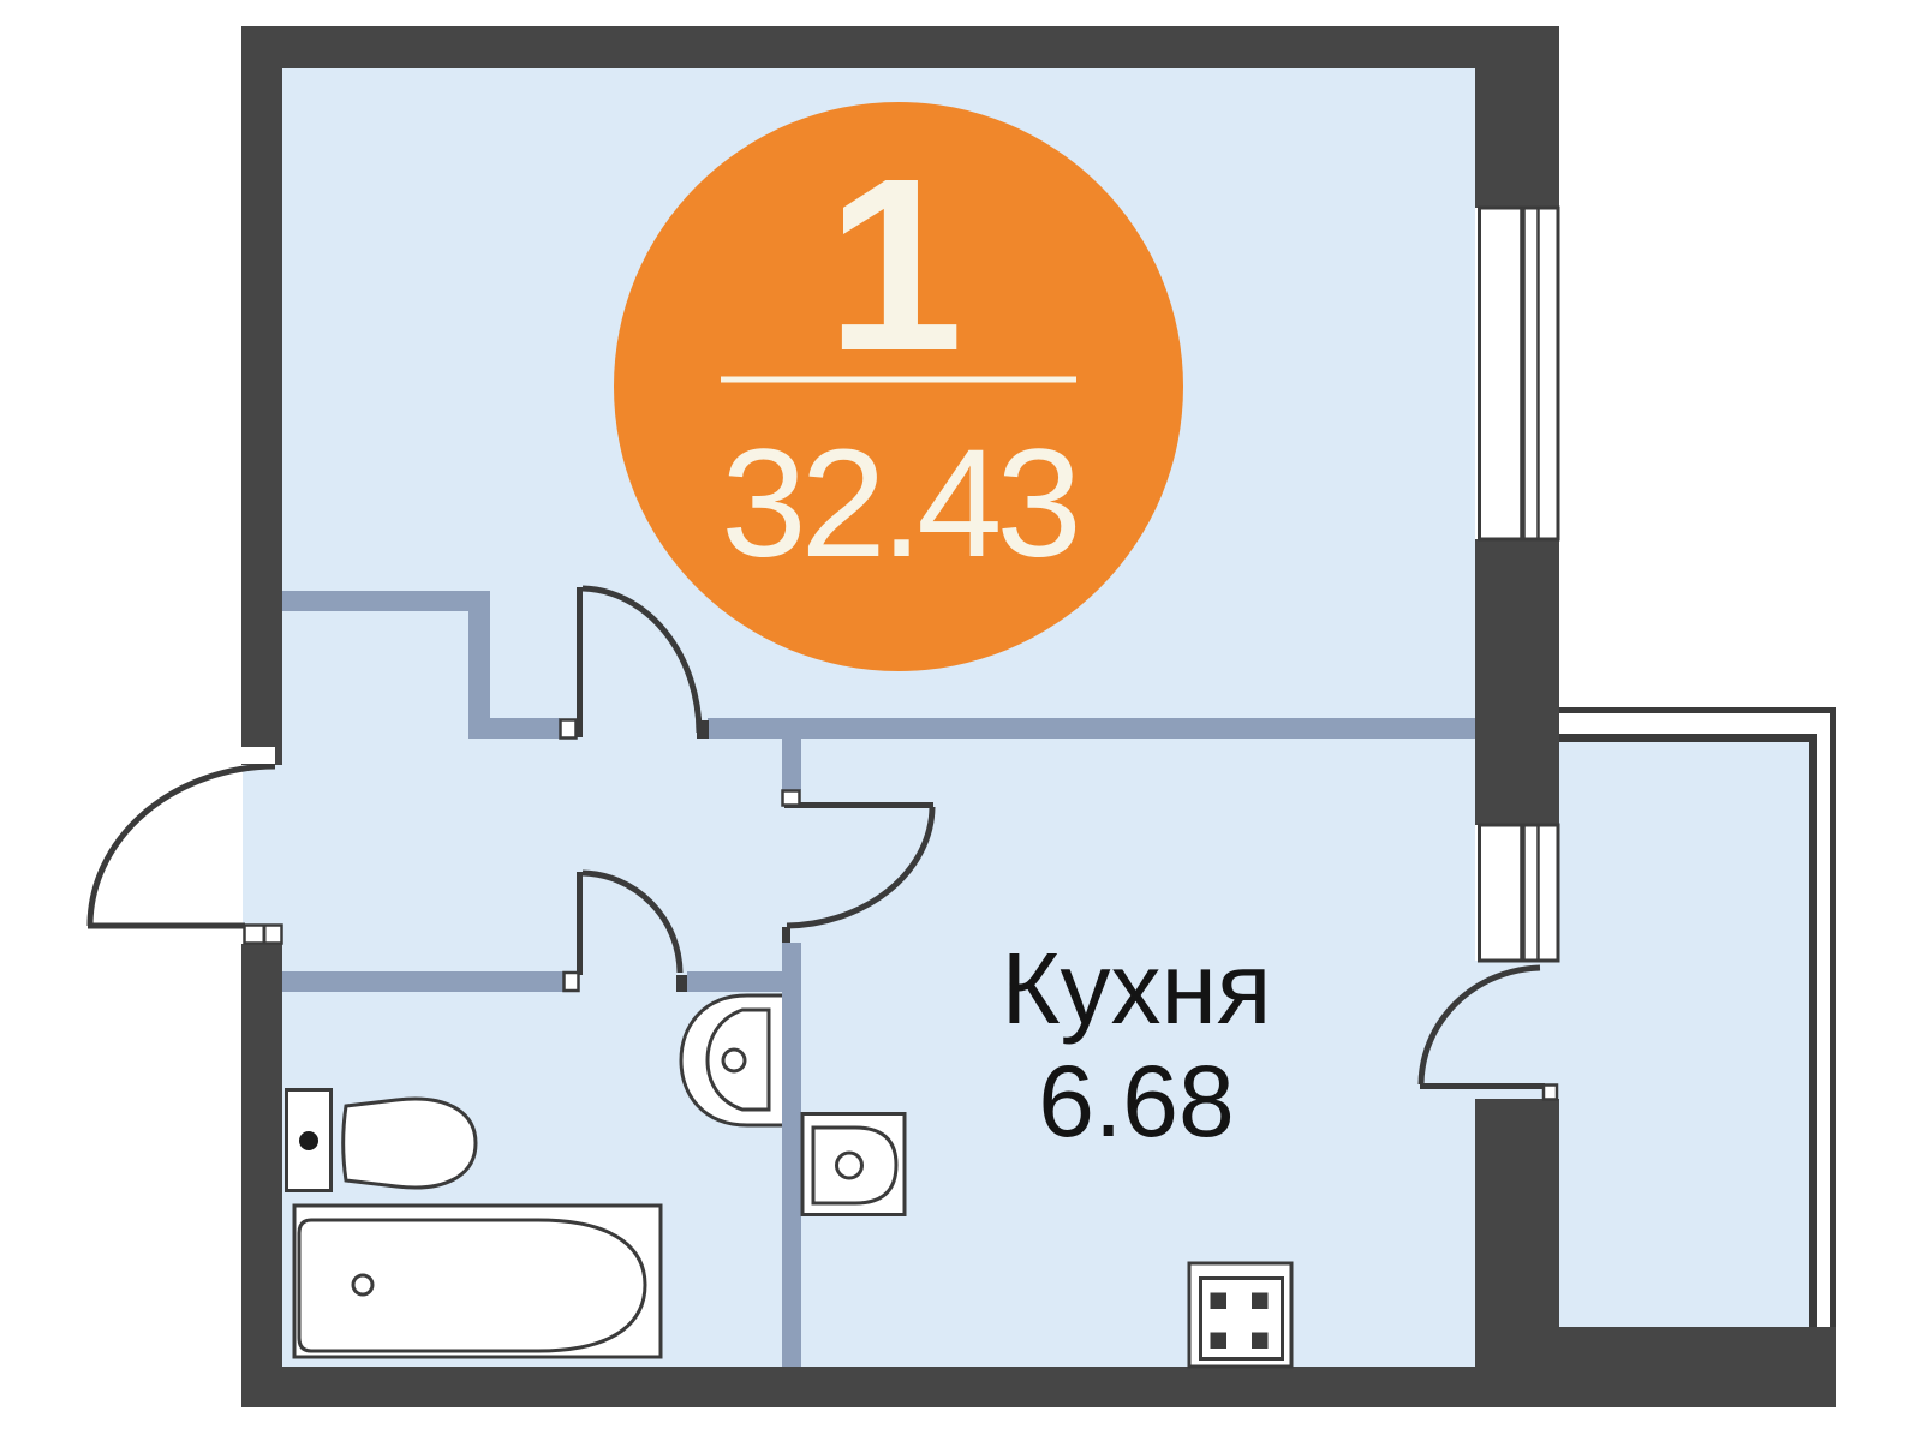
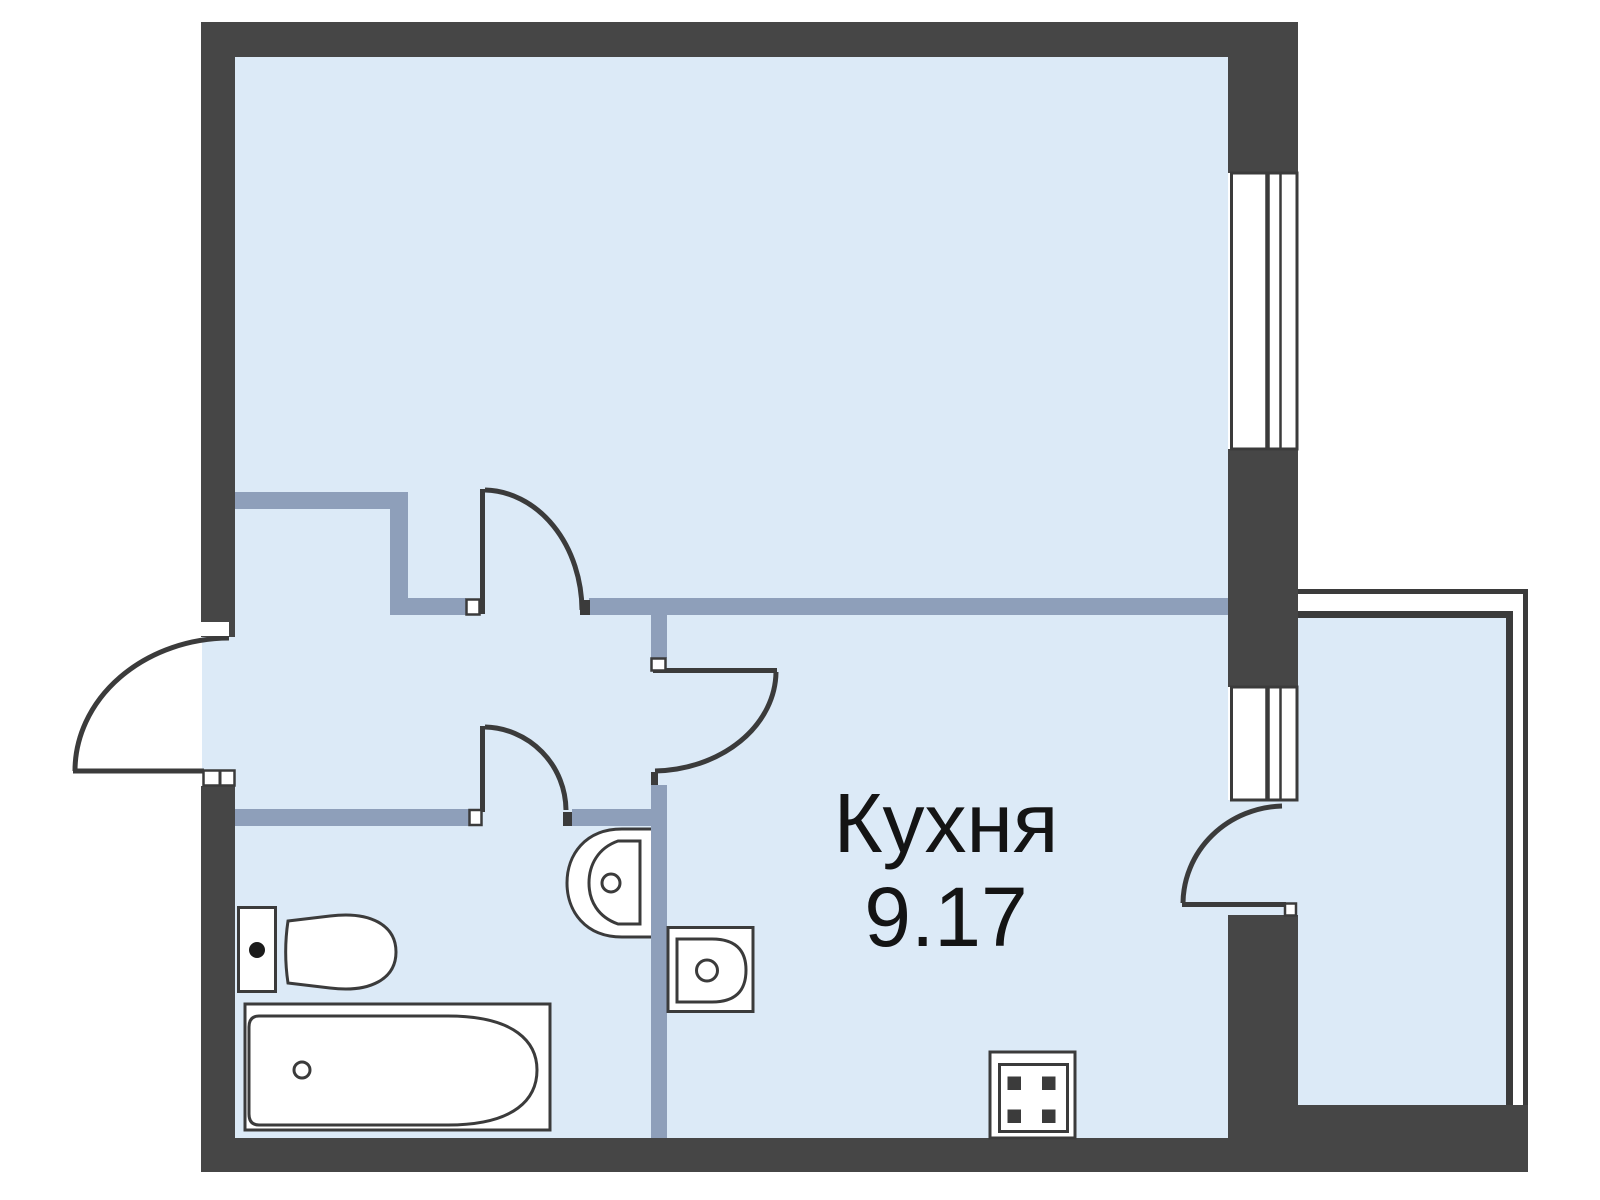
  Кухня
- 6.68
+ 9.17
- 1
- 32.43
